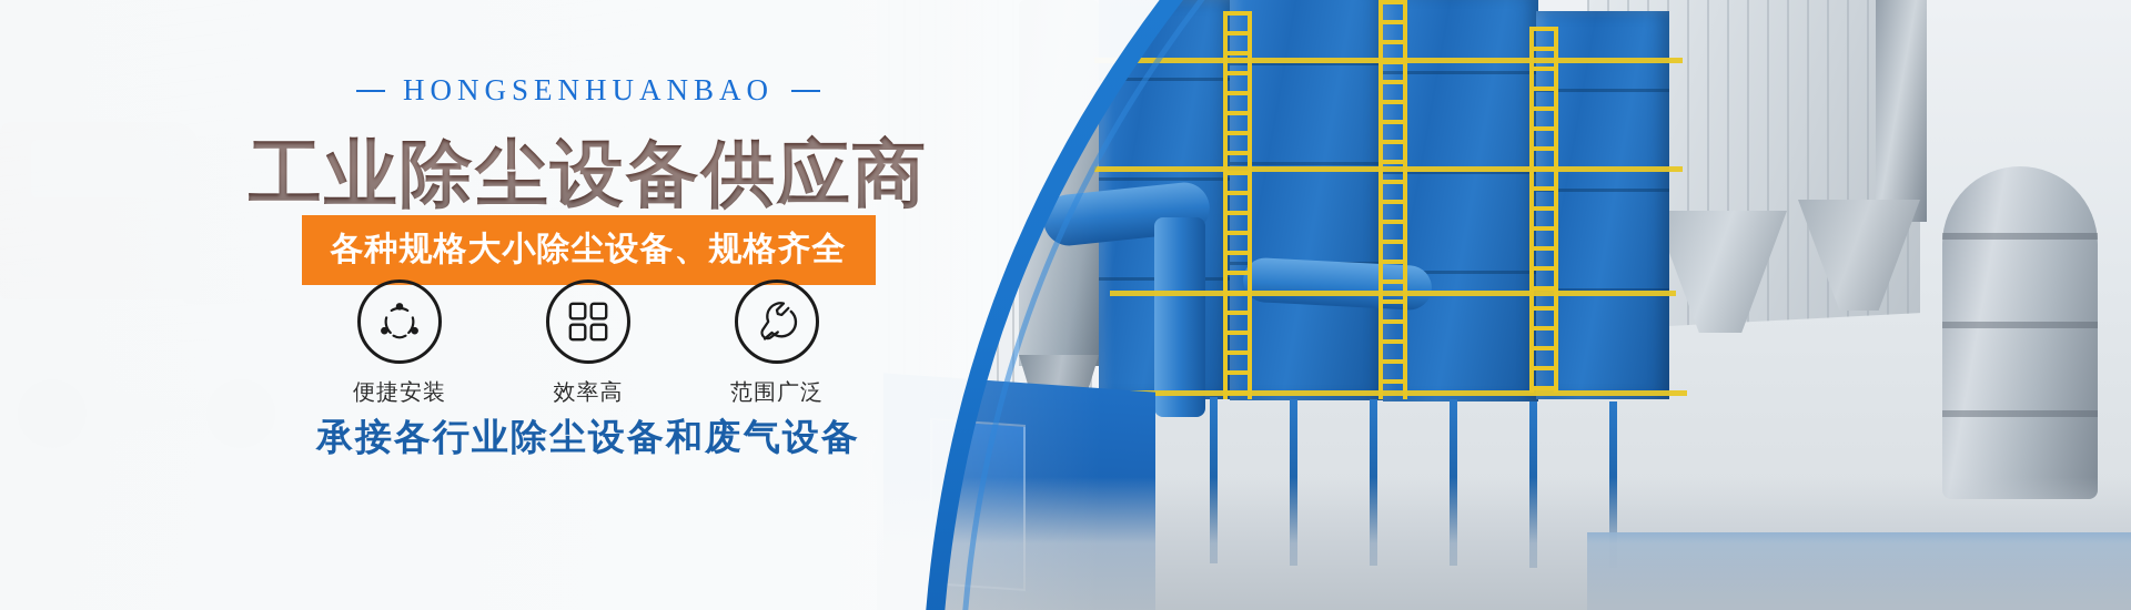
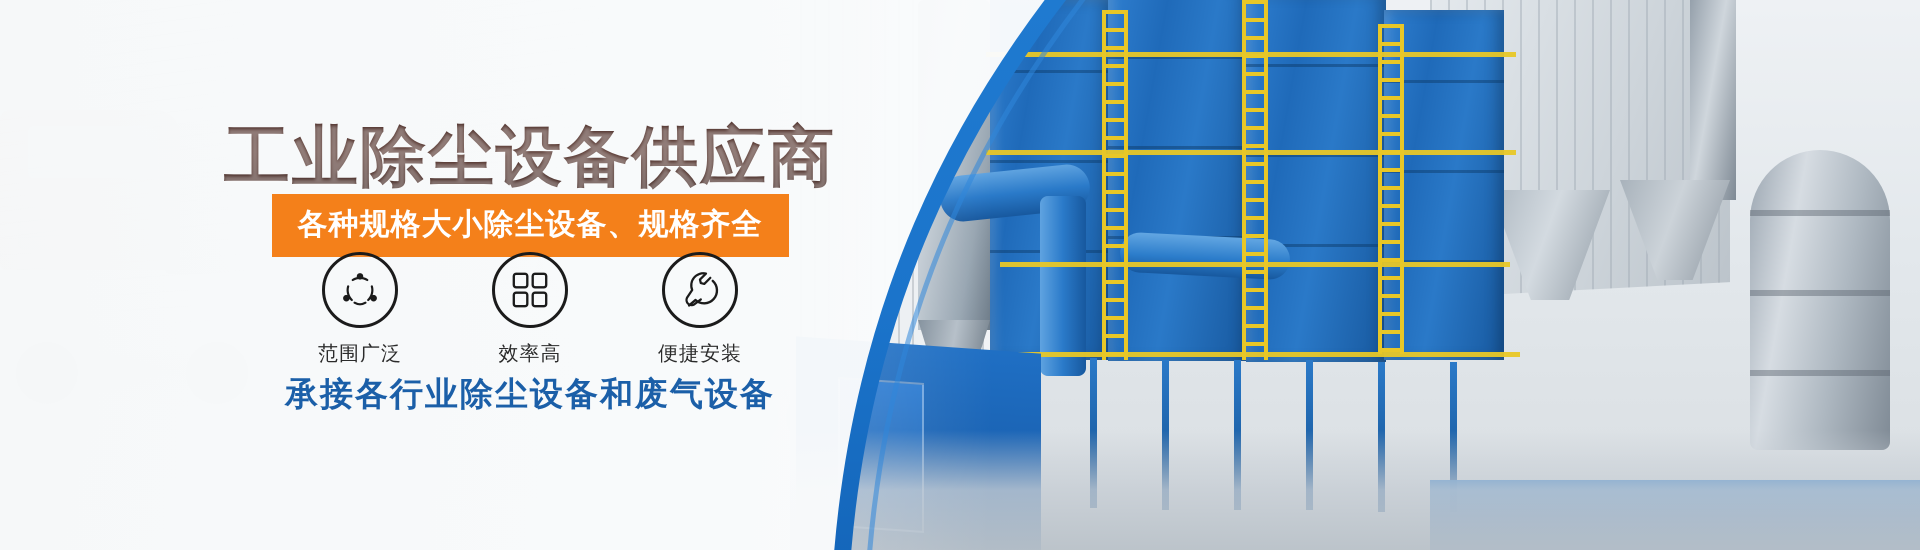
- HONGSENHUANBAO
  工业除尘设备供应商
  各种规格大小除尘设备、规格齐全
- 便捷安装
+ 范围广泛
  效率高
- 范围广泛
+ 便捷安装
  承接各行业除尘设备和废气设备
